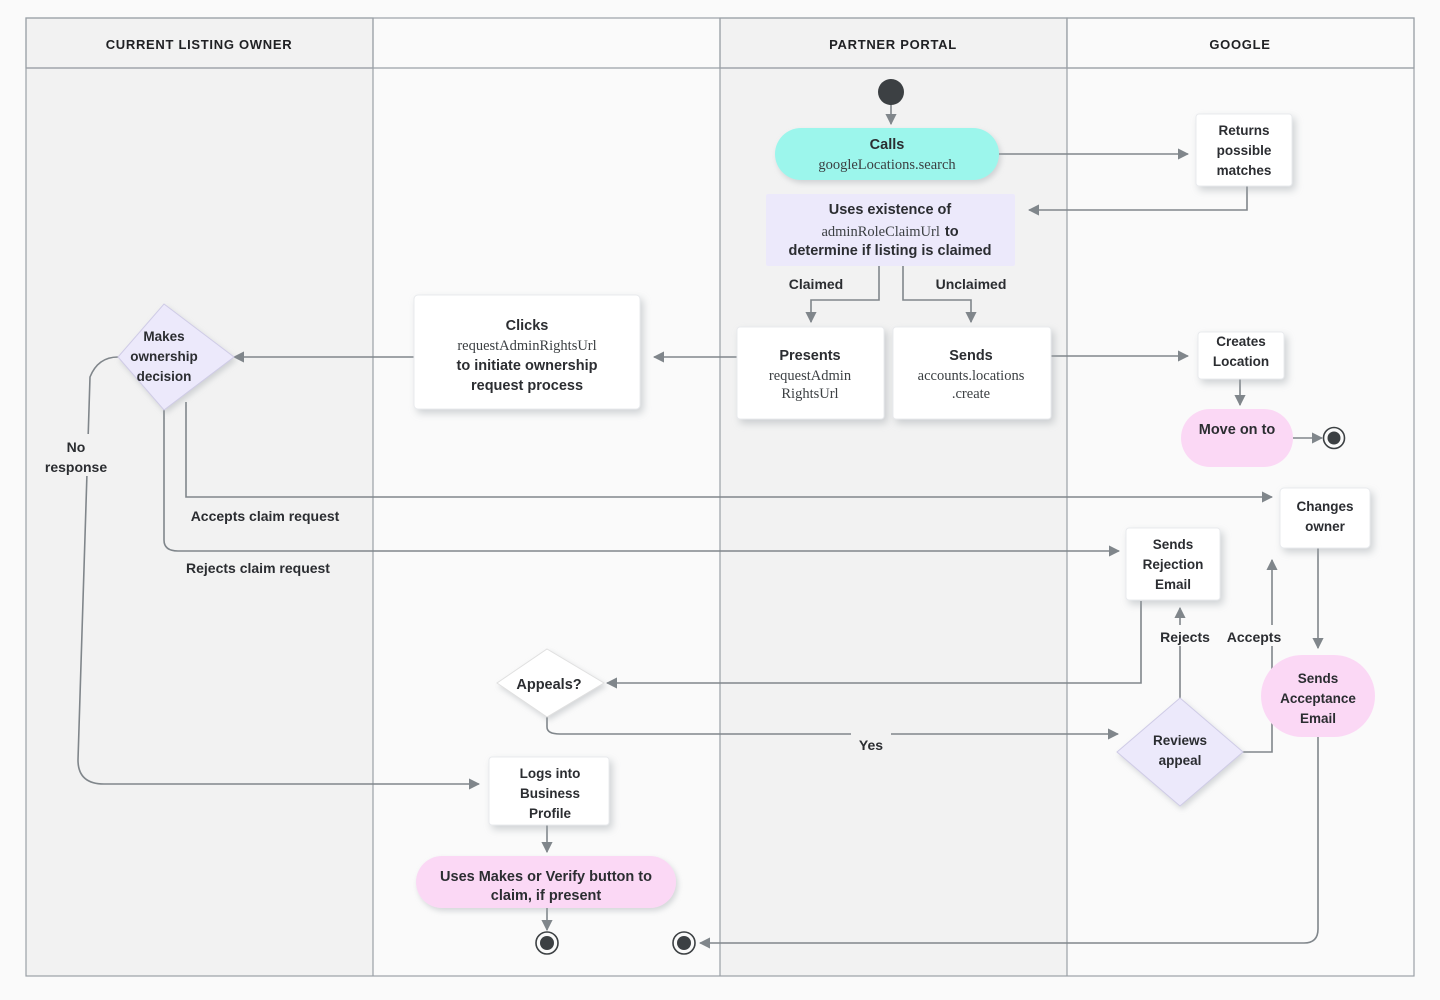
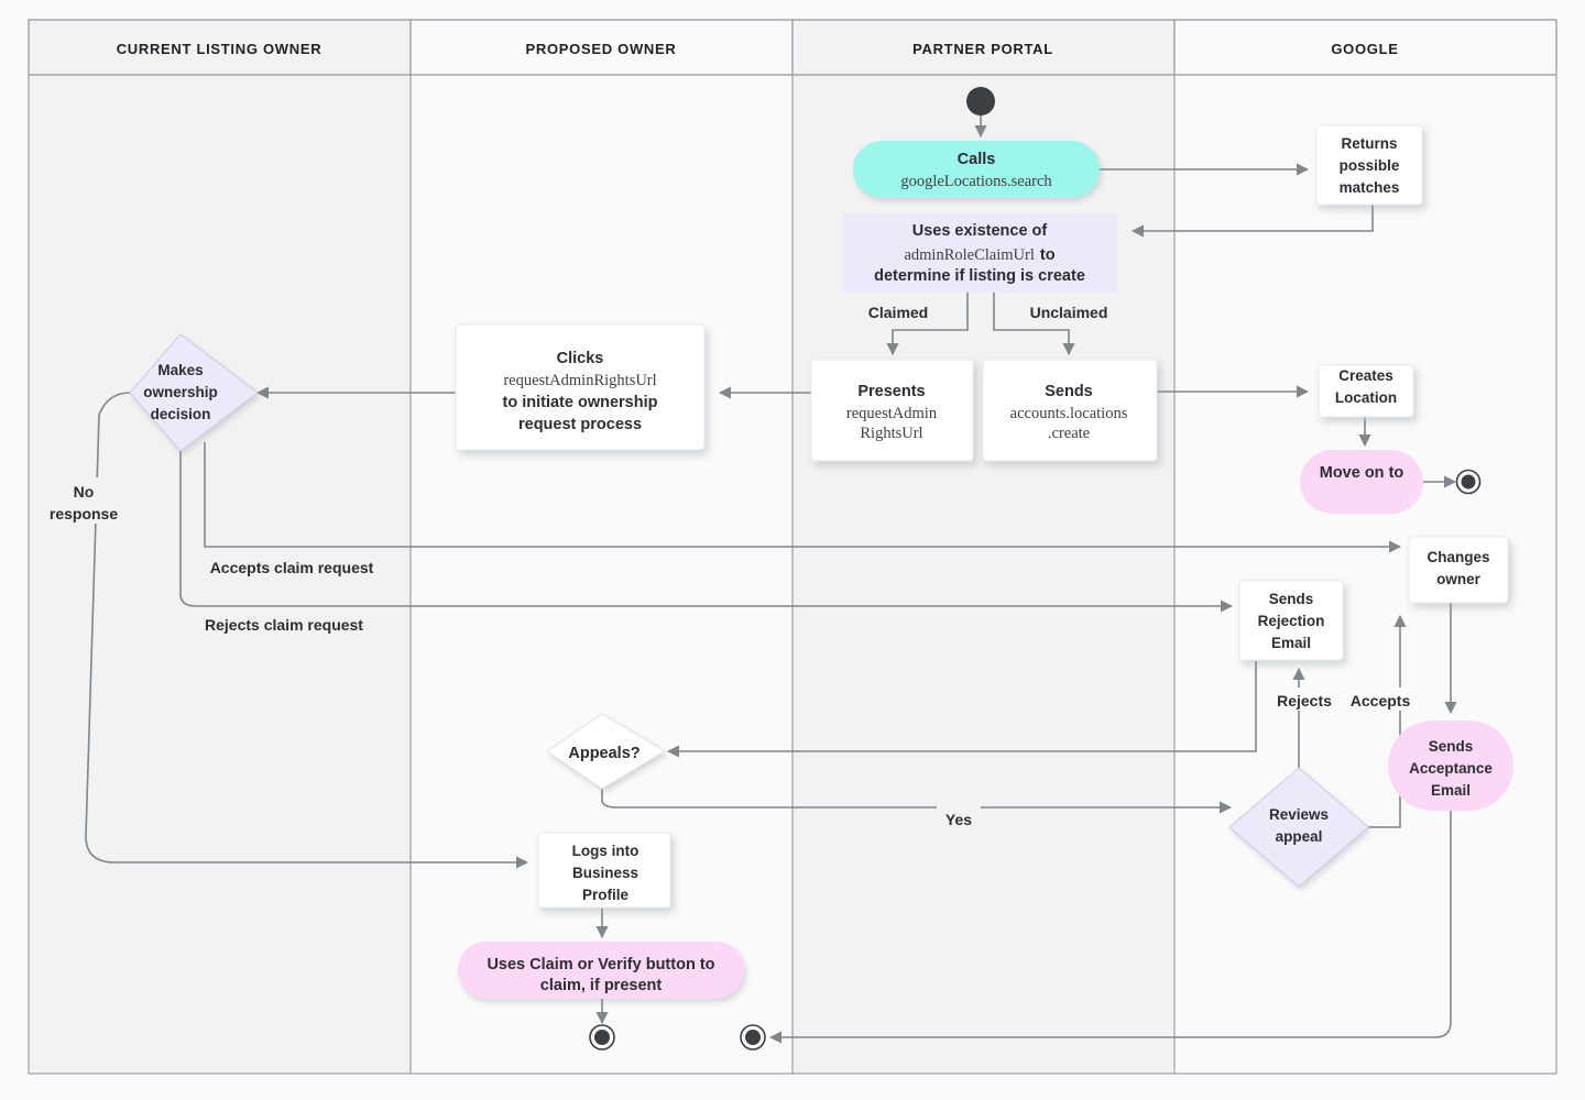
  CURRENT LISTING OWNER
+ PROPOSED OWNER
  PARTNER PORTAL
  GOOGLE
  Claimed
  Unclaimed
  No
  response
  Accepts claim request
  Rejects claim request
  Rejects
  Accepts
  Yes
  Calls
  googleLocations.search
  Returns
  possible
  matches
  Uses existence of
  adminRoleClaimUrl to
- determine if listing is claimed
+ determine if listing is create
  Presents
  requestAdmin
  RightsUrl
  Sends
  accounts.locations
  .create
  Clicks
  requestAdminRightsUrl
  to initiate ownership
  request process
  Makes
  ownership
  decision
  Creates
  Location
  Move on to
  Changes
  owner
  Sends
  Rejection
  Email
  Sends
  Acceptance
  Email
  Appeals?
  Reviews
  appeal
  Logs into
  Business
  Profile
- Uses Makes or Verify button to
+ Uses Claim or Verify button to
  claim, if present
